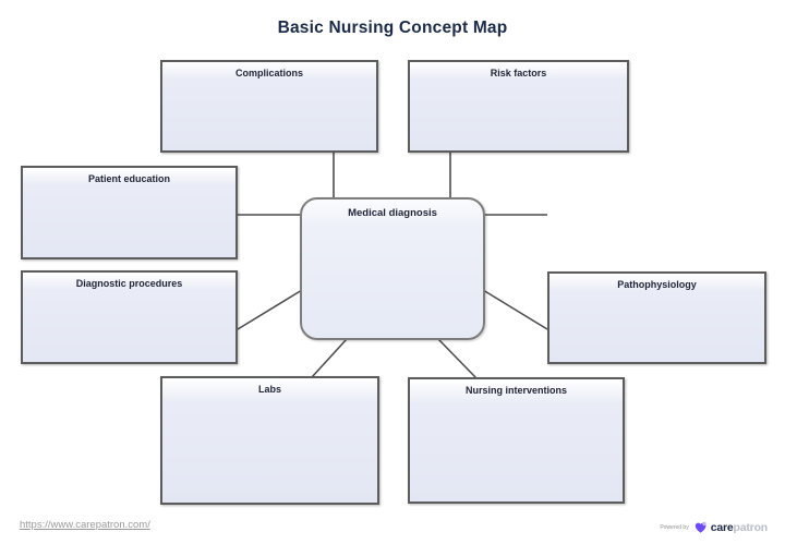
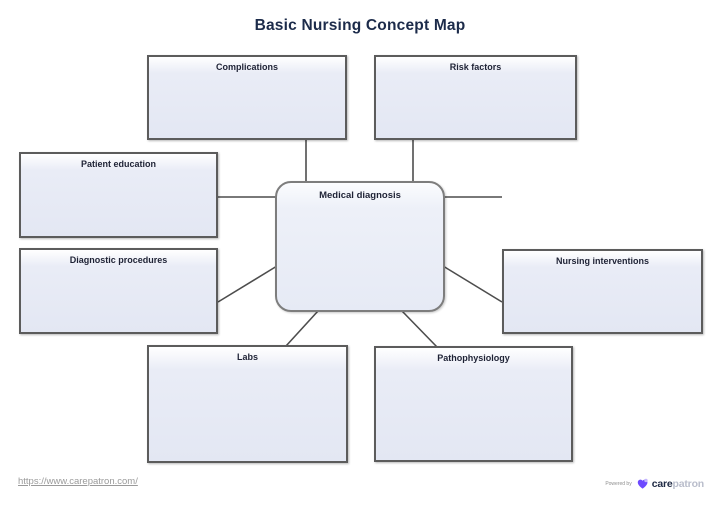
  Basic Nursing Concept Map
  Complications
  Risk factors
  Patient education
  Diagnostic procedures
- Pathophysiology
+ Nursing interventions
  Labs
- Nursing interventions
+ Pathophysiology
  Medical diagnosis
  https://www.carepatron.com/
  carepatron
